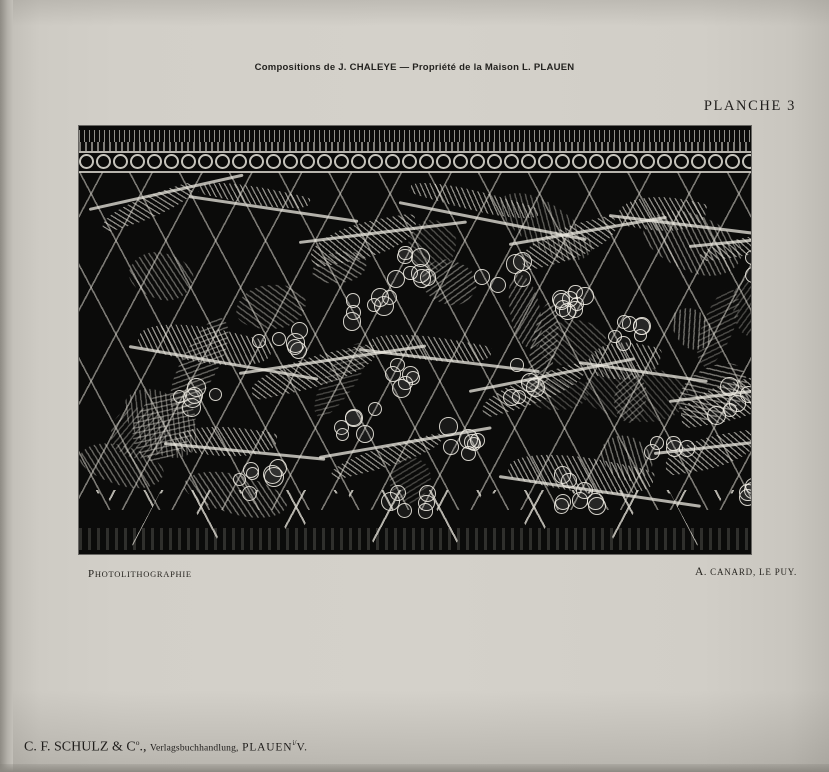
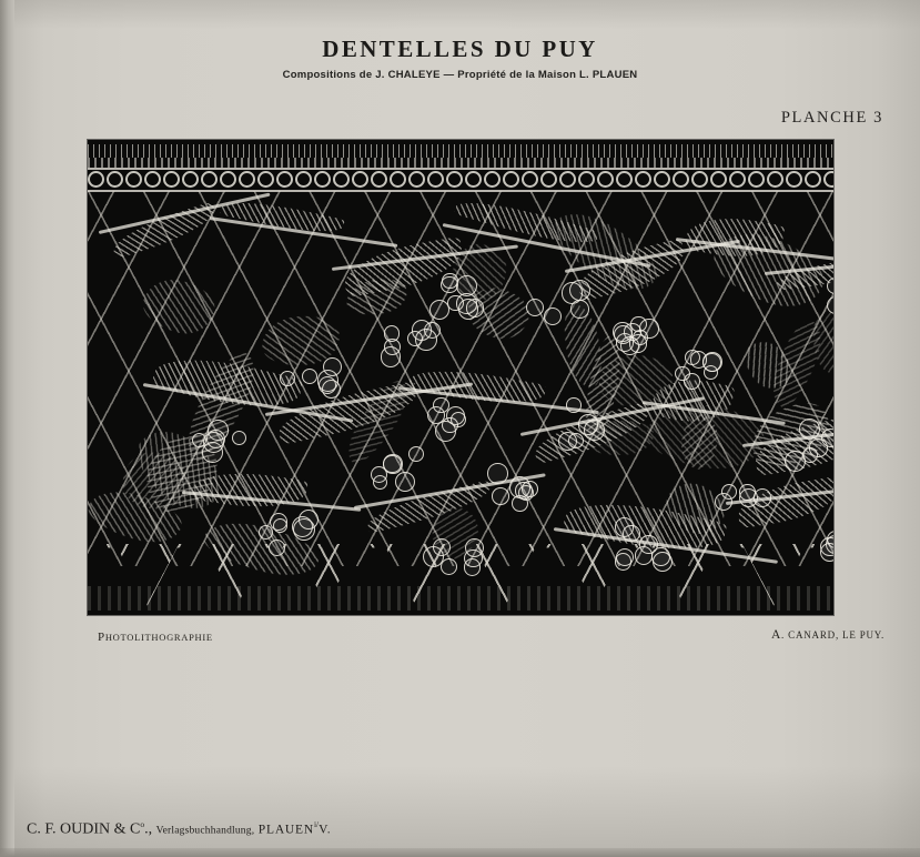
+ DENTELLES DU PUY
  Compositions de J. CHALEYE — Propriété de la Maison L. PLAUEN
  PLANCHE 3
  PHOTOLITHOGRAPHIE
  A. CANARD, LE PUY.
- C. F. SCHULZ & Co., Verlagsbuchhandlung, PLAUENi/V.
+ C. F. OUDIN & Co., Verlagsbuchhandlung, PLAUENi/V.
